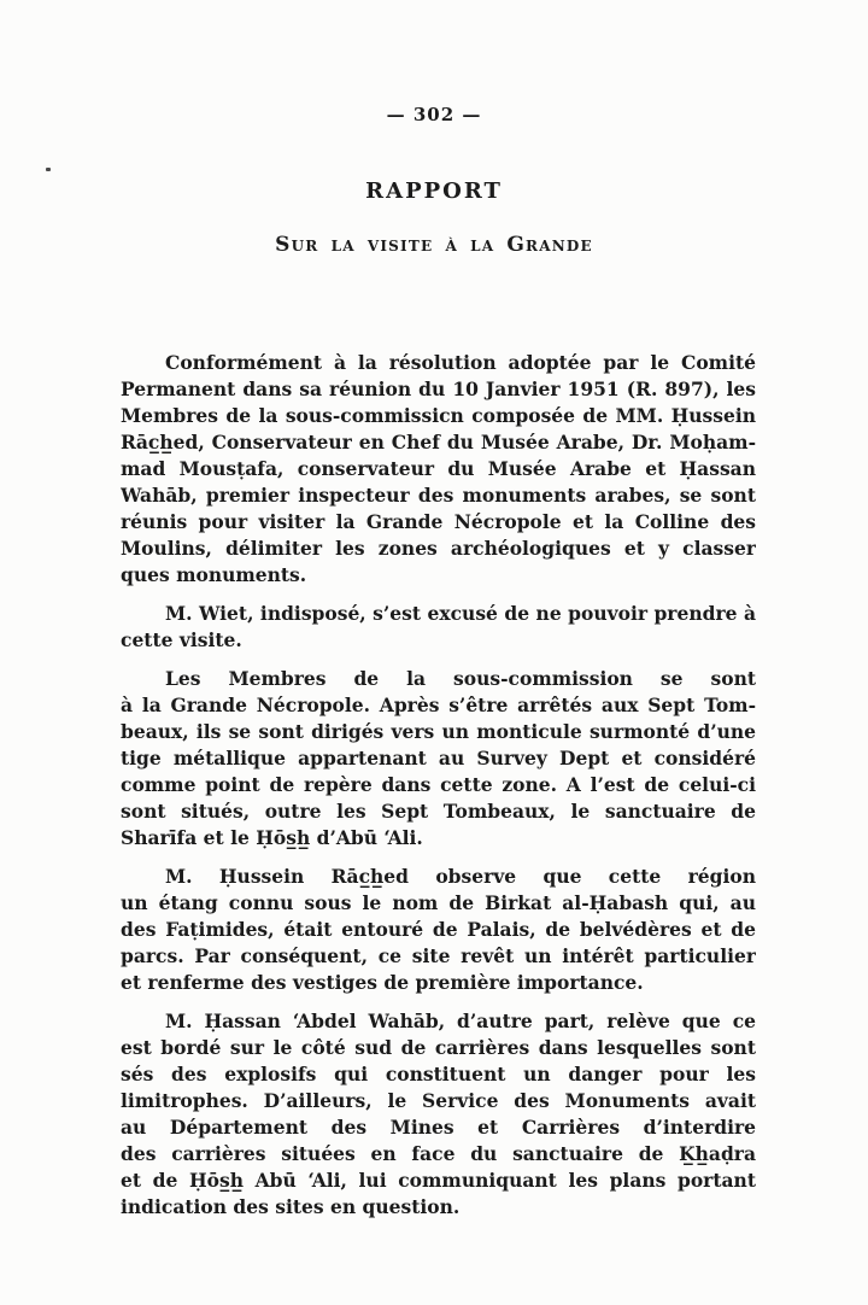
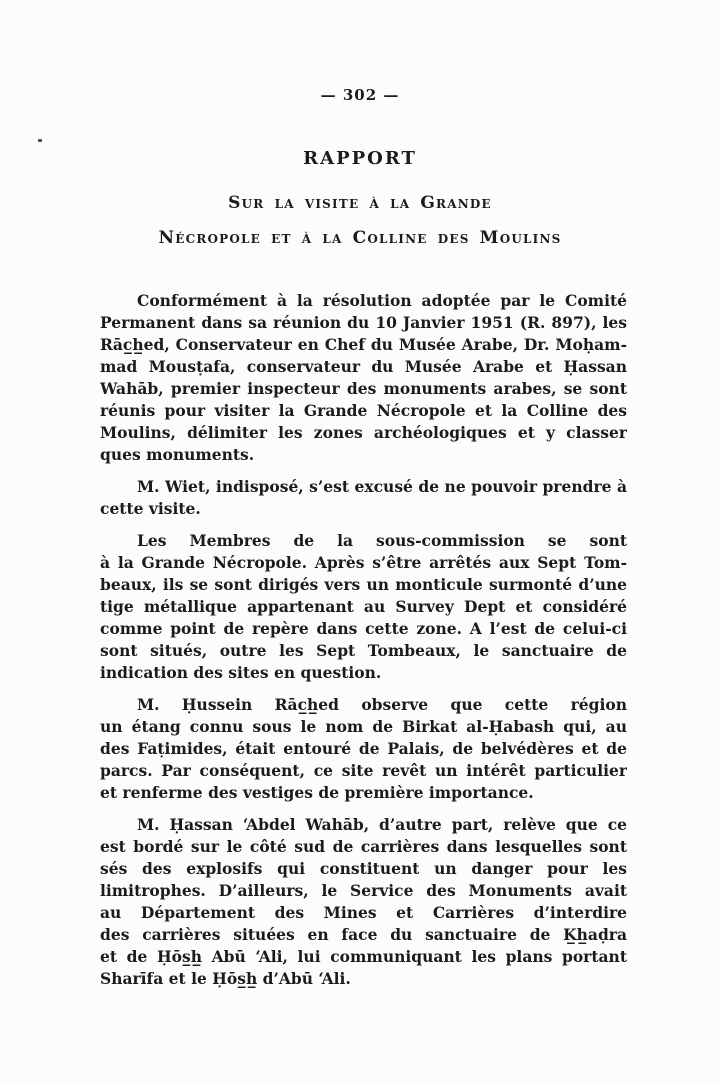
  — 302 —
  RAPPORT
  Sur la visite à la Grande
+ Nécropole et à la Colline des Moulins
  Conformément à la résolution adoptée par le Comité
  Permanent dans sa réunion du 10 Janvier 1951 (R. 897), les
- Membres de la sous-commissicn composée de MM. Ḥussein
  Rāc̲h̲ed, Conservateur en Chef du Musée Arabe, Dr. Moḥam-
  mad Mousṭafa, conservateur du Musée Arabe et Ḥassan
  Wahāb, premier inspecteur des monuments arabes, se sont
  réunis pour visiter la Grande Nécropole et la Colline des
  Moulins, délimiter les zones archéologiques et y classer
  ques monuments.
  M. Wiet, indisposé, s’est excusé de ne pouvoir prendre à
  cette visite.
  Les Membres de la sous-commission se sont
  à la Grande Nécropole. Après s’être arrêtés aux Sept Tom-
  beaux, ils se sont dirigés vers un monticule surmonté d’une
  tige métallique appartenant au Survey Dept et considéré
  comme point de repère dans cette zone. A l’est de celui-ci
  sont situés, outre les Sept Tombeaux, le sanctuaire de
- Sharīfa et le Ḥōs̲h̲ d’Abū ‘Ali.
+ indication des sites en question.
  M. Ḥussein Rāc̲h̲ed observe que cette région
  un étang connu sous le nom de Birkat al-Ḥabash qui, au
  des Faṭimides, était entouré de Palais, de belvédères et de
  parcs. Par conséquent, ce site revêt un intérêt particulier
  et renferme des vestiges de première importance.
  M. Ḥassan ‘Abdel Wahāb, d’autre part, relève que ce
  est bordé sur le côté sud de carrières dans lesquelles sont
  sés des explosifs qui constituent un danger pour les
  limitrophes. D’ailleurs, le Service des Monuments avait
  au Département des Mines et Carrières d’interdire
  des carrières situées en face du sanctuaire de K̲h̲aḍra
  et de Ḥōs̲h̲ Abū ‘Ali, lui communiquant les plans portant
- indication des sites en question.
+ Sharīfa et le Ḥōs̲h̲ d’Abū ‘Ali.
